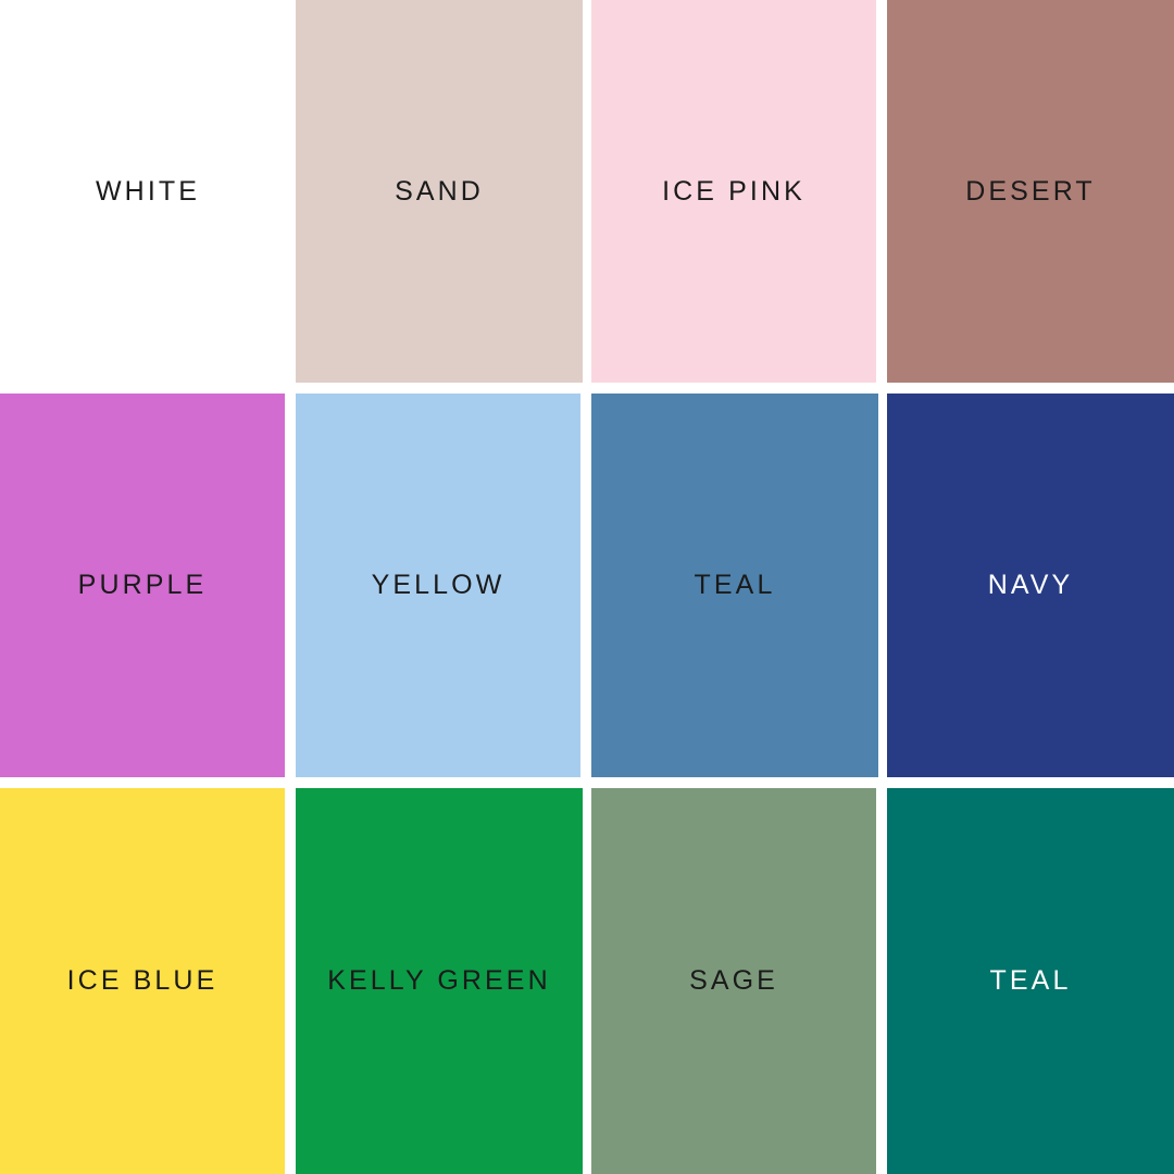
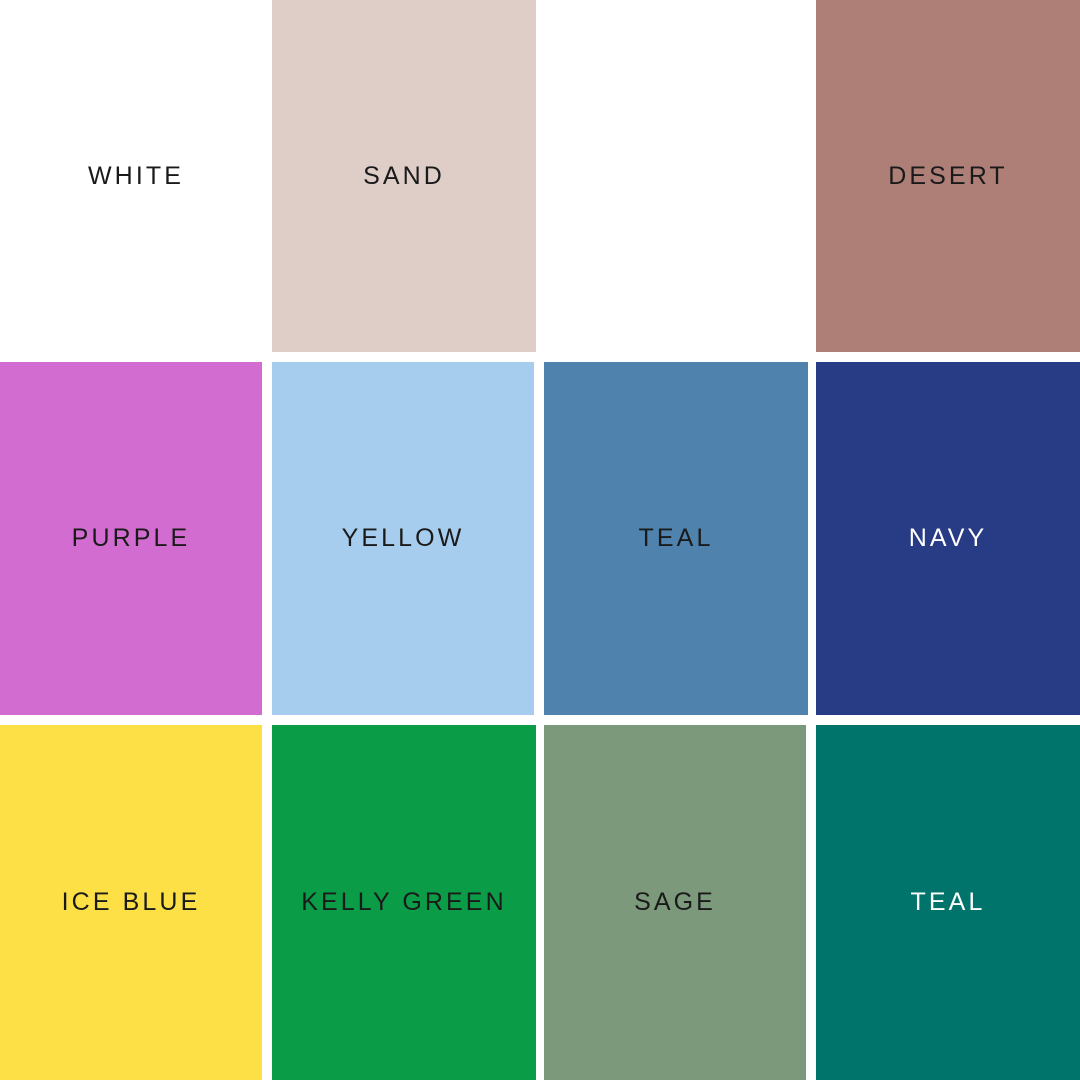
  WHITE
  SAND
- ICE PINK
  DESERT
  PURPLE
  YELLOW
  TEAL
  NAVY
  ICE BLUE
  KELLY GREEN
  SAGE
  TEAL
